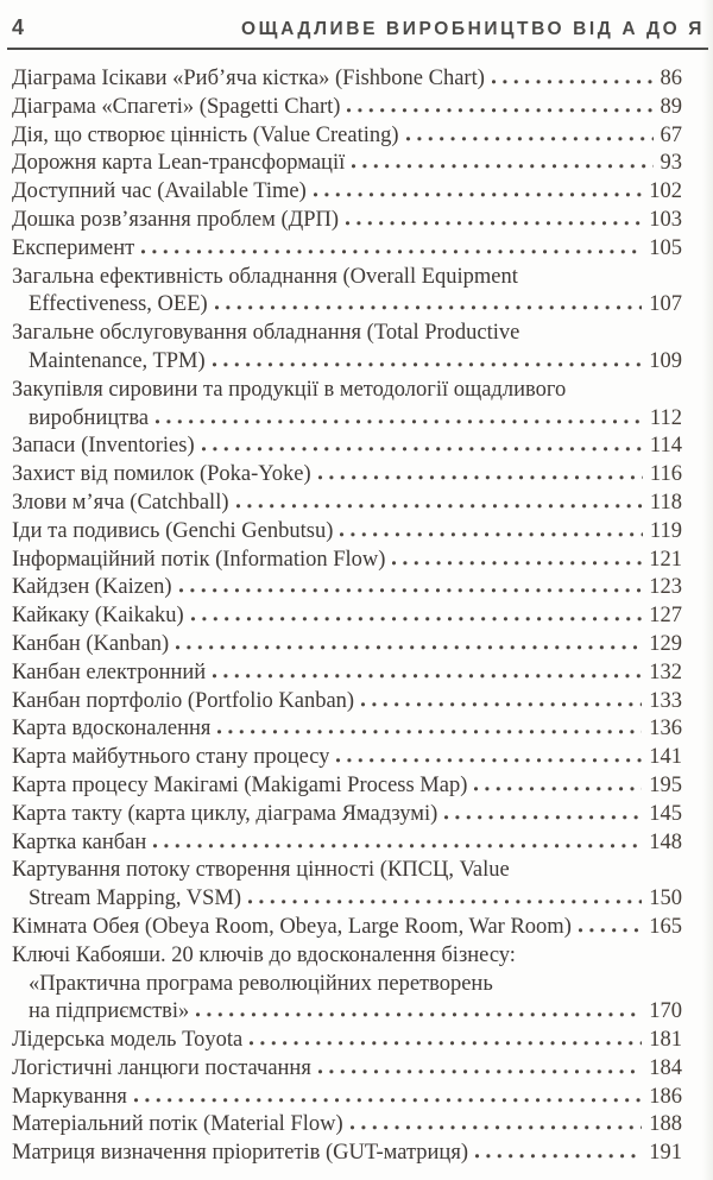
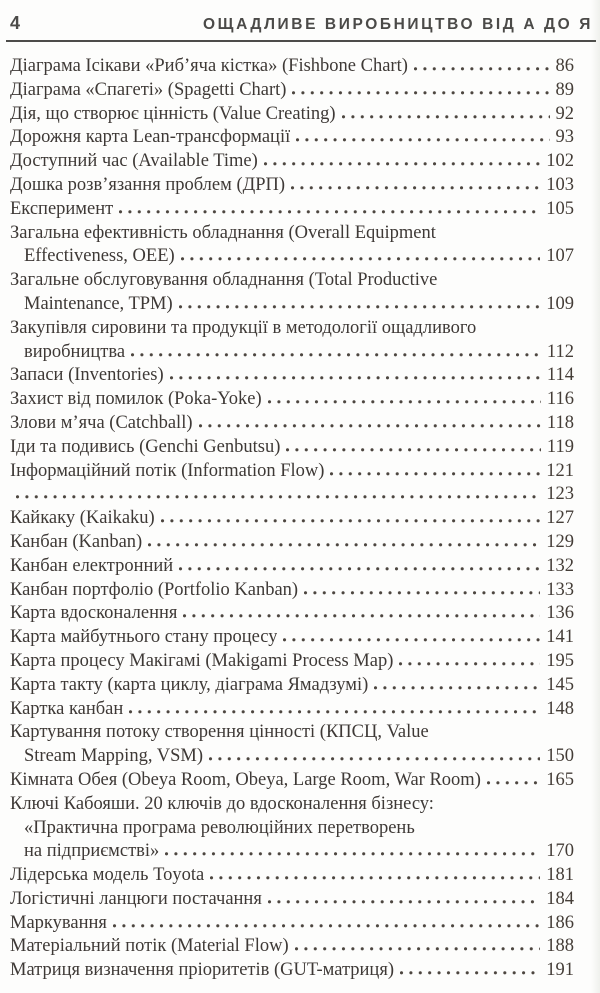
  4
  ОЩАДЛИВЕ ВИРОБНИЦТВО ВІД А ДО Я
  Діаграма Ісікави «Риб’яча кістка» (Fishbone Chart)
  86
  Діаграма «Спагеті» (Spagetti Chart)
  89
  Дія, що створює цінність (Value Creating)
- 67
+ 92
  Дорожня карта Lean-трансформації
  93
  Доступний час (Available Time)
  102
  Дошка розв’язання проблем (ДРП)
  103
  Експеримент
  105
  Загальна ефективність обладнання (Overall Equipment
  Effectiveness, OEE)
  107
  Загальне обслуговування обладнання (Total Productive
  Maintenance, TPM)
  109
  Закупівля сировини та продукції в методології ощадливого
  виробництва
  112
  Запаси (Inventories)
  114
  Захист від помилок (Poka-Yoke)
  116
  Злови м’яча (Catchball)
  118
  Іди та подивись (Genchi Genbutsu)
  119
  Інформаційний потік (Information Flow)
  121
- Кайдзен (Kaizen)
  123
  Кайкаку (Kaikaku)
  127
  Канбан (Kanban)
  129
  Канбан електронний
  132
  Канбан портфоліо (Portfolio Kanban)
  133
  Карта вдосконалення
  136
  Карта майбутнього стану процесу
  141
  Карта процесу Макігамі (Makigami Process Map)
  195
  Карта такту (карта циклу, діаграма Ямадзумі)
  145
  Картка канбан
  148
  Картування потоку створення цінності (КПСЦ, Value
  Stream Mapping, VSM)
  150
  Кімната Обея (Obeya Room, Obeya, Large Room, War Room)
  165
  Ключі Кабояши. 20 ключів до вдосконалення бізнесу:
  «Практична програма революційних перетворень
  на підприємстві»
  170
  Лідерська модель Toyota
  181
  Логістичні ланцюги постачання
  184
  Маркування
  186
  Матеріальний потік (Material Flow)
  188
  Матриця визначення пріоритетів (GUT-матриця)
  191
